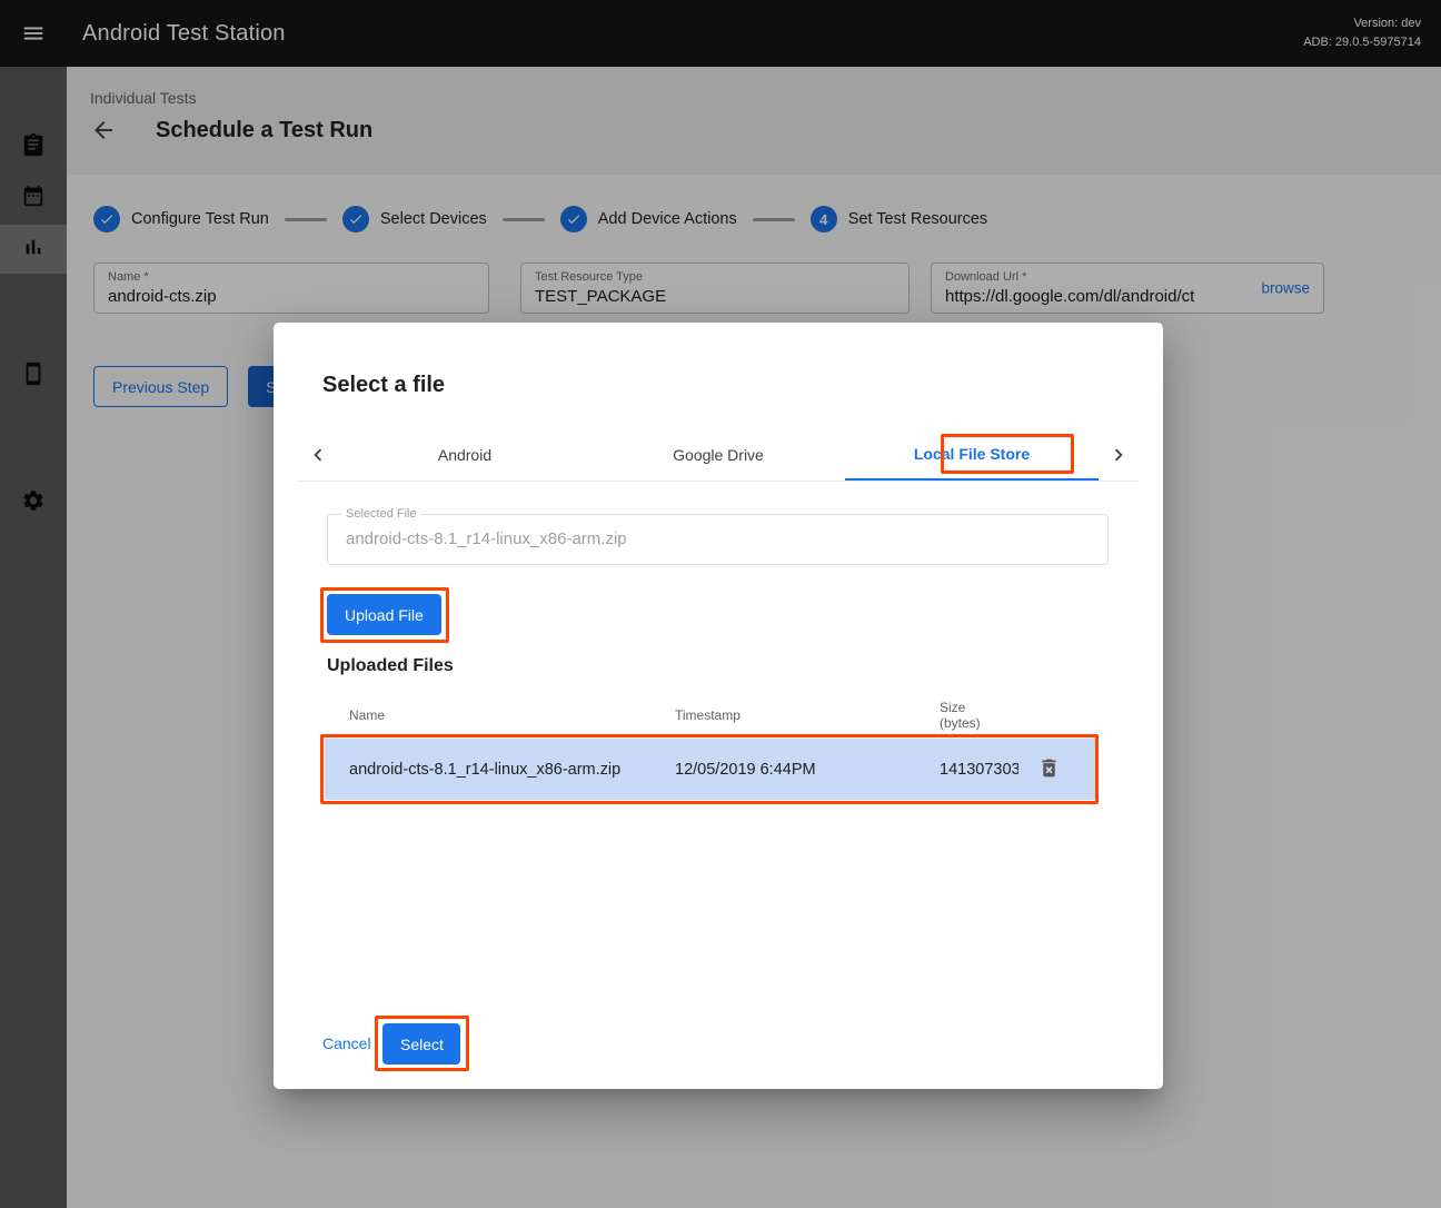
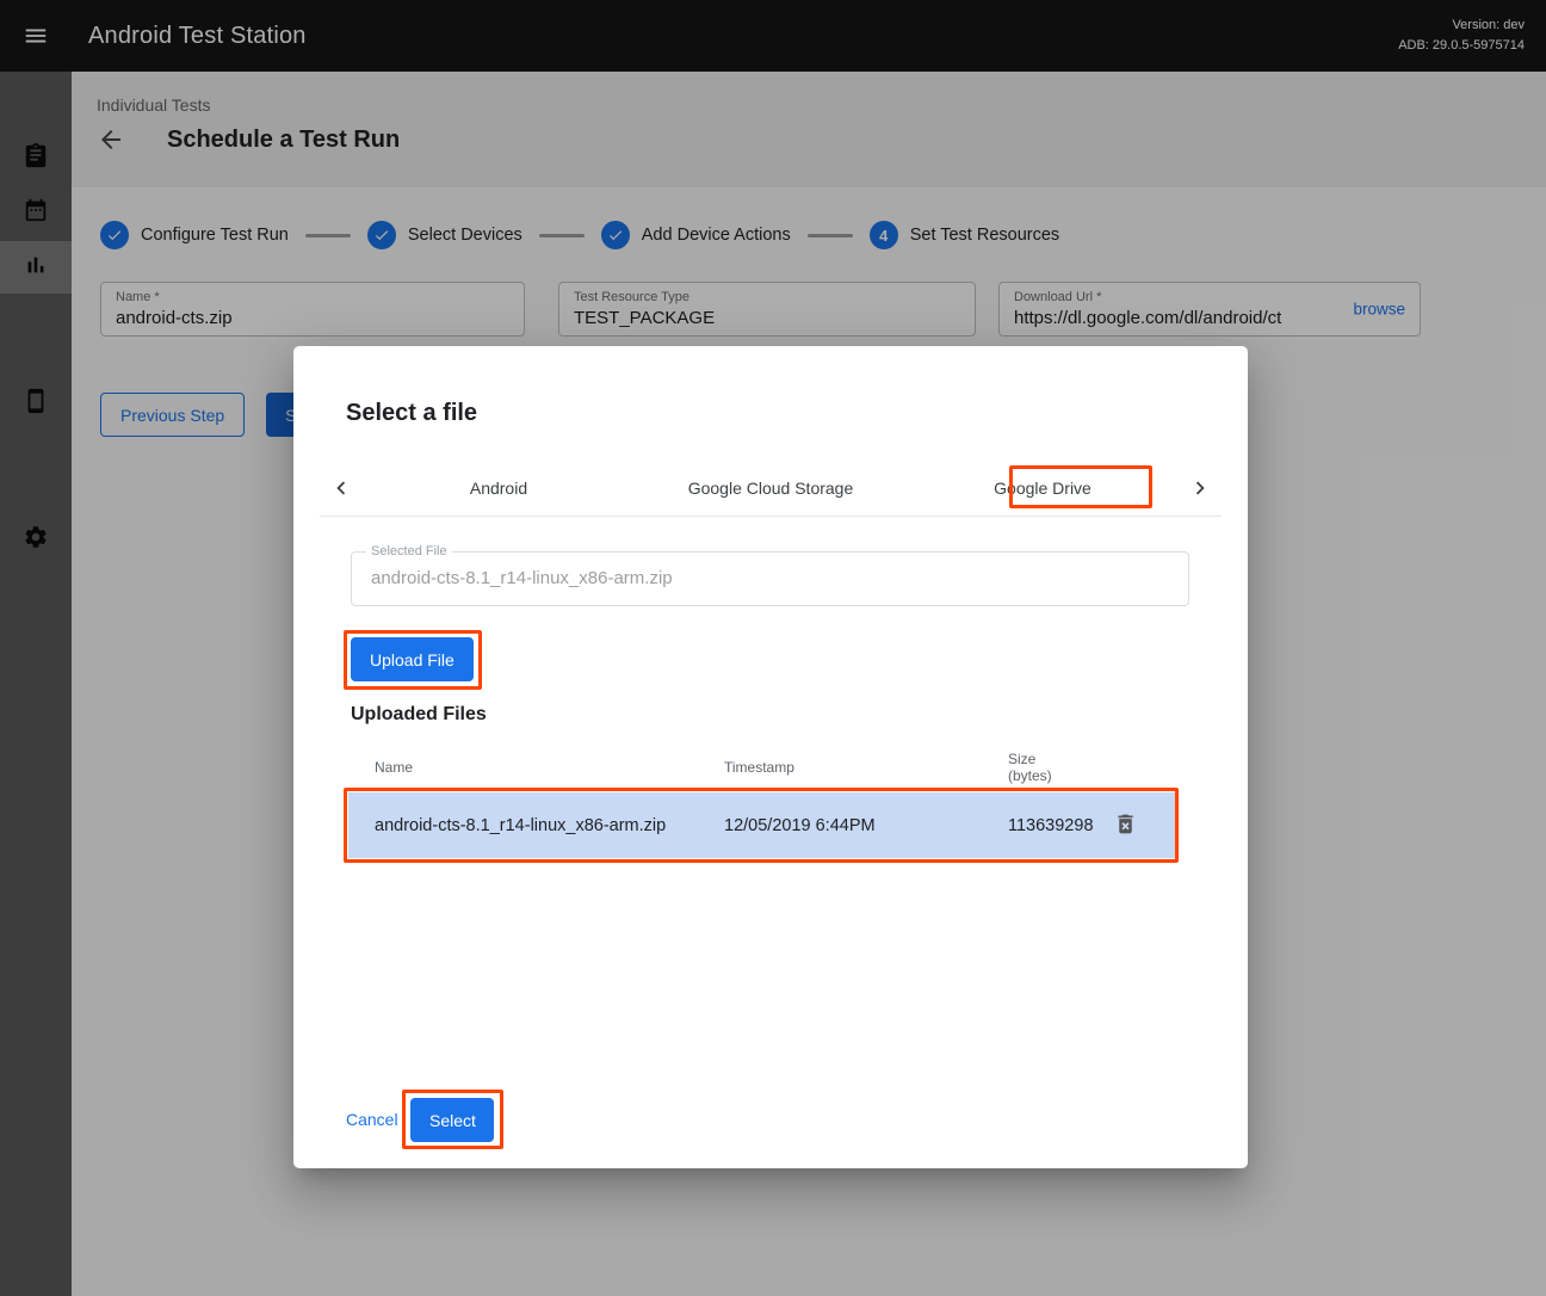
  Android Test Station
  Version: dev
  ADB: 29.0.5-5975714
  Individual Tests
  Schedule a Test Run
  Configure Test Run
  Select Devices
  Add Device Actions
  4
  Set Test Resources
  Name *
  android-cts.zip
  Test Resource Type
  TEST_PACKAGE
  Download Url *
  https://dl.google.com/dl/android/ct
  browse
  Previous Step
  S
  Select a file
  Android
+ Google Cloud Storage
  Google Drive
- Local File Store
  Selected File
  android-cts-8.1_r14-linux_x86-arm.zip
  Upload File
  Uploaded Files
  Name
  Timestamp
  Size
  (bytes)
  android-cts-8.1_r14-linux_x86-arm.zip
  12/05/2019 6:44PM
- 141307303
+ 113639298
  Cancel
  Select
